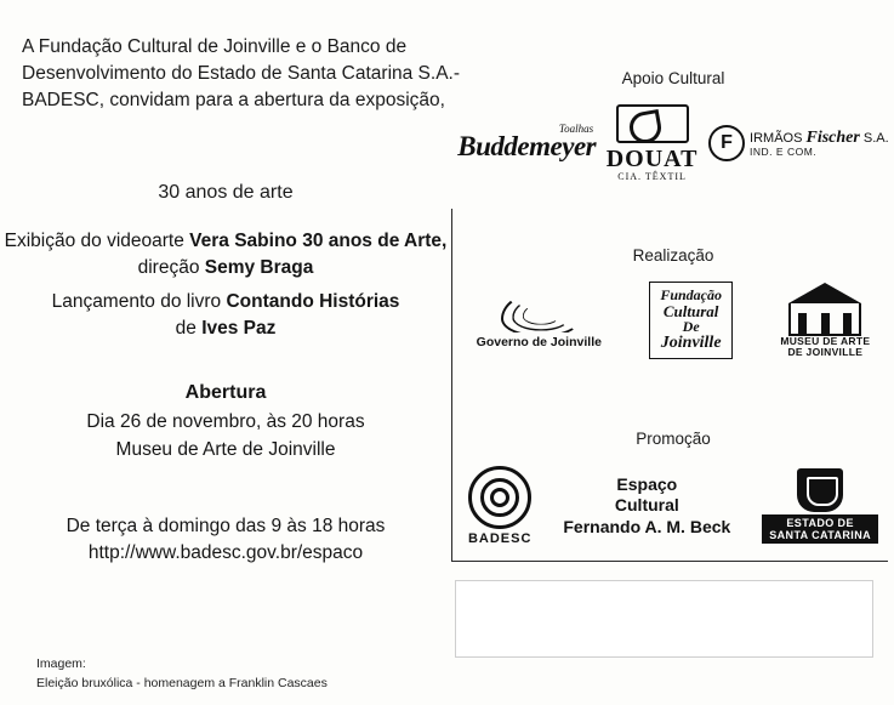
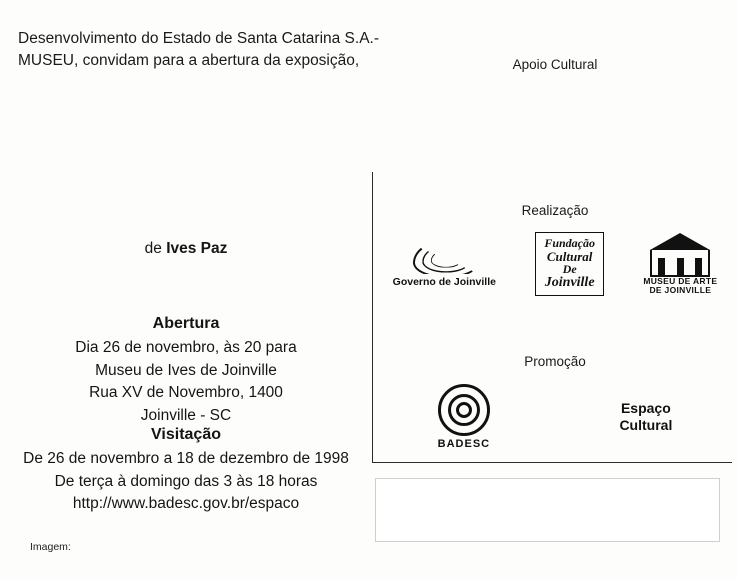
- A Fundação Cultural de Joinville e o Banco de
  Desenvolvimento do Estado de Santa Catarina S.A.
- BADESC, convidam para a abertura da exposição,
+ MUSEU, convidam para a abertura da exposição,
- 30 anos de arte
- Exibição do videoarte Vera Sabino 30 anos de Arte,
- direção Semy Braga
- Lançamento do livro Contando Histórias
  de Ives Paz
  Abertura
- Dia 26 de novembro, às 20 horas
+ Dia 26 de novembro, às 20 para
- Museu de Arte de Joinville
+ Museu de Ives de Joinville
+ Rua XV de Novembro, 1400
+ Joinville - SC
+ Visitação
+ De 26 de novembro a 18 de dezembro de 1998
- De terça à domingo das 9 às 18 horas
+ De terça à domingo das 3 às 18 horas
  http://www.badesc.gov.br/espaco
  Imagem:
- Eleição bruxólica - homenagem a Franklin Cascaes
  Apoio Cultural
- Toalhas
- Buddemeyer
- DOUAT
- CIA. TÊXTIL
- F
- IRMÃOS Fischer S.A.
- IND. E COM.
  Realização
  Governo de Joinville
  Fundação
  Cultural
  De
  Joinville
  MUSEU DE ARTE
  DE JOINVILLE
  Promoção
  BADESC
  Espaço
  Cultural
- Fernando A. M. Beck
- ESTADO DE
- SANTA CATARINA
